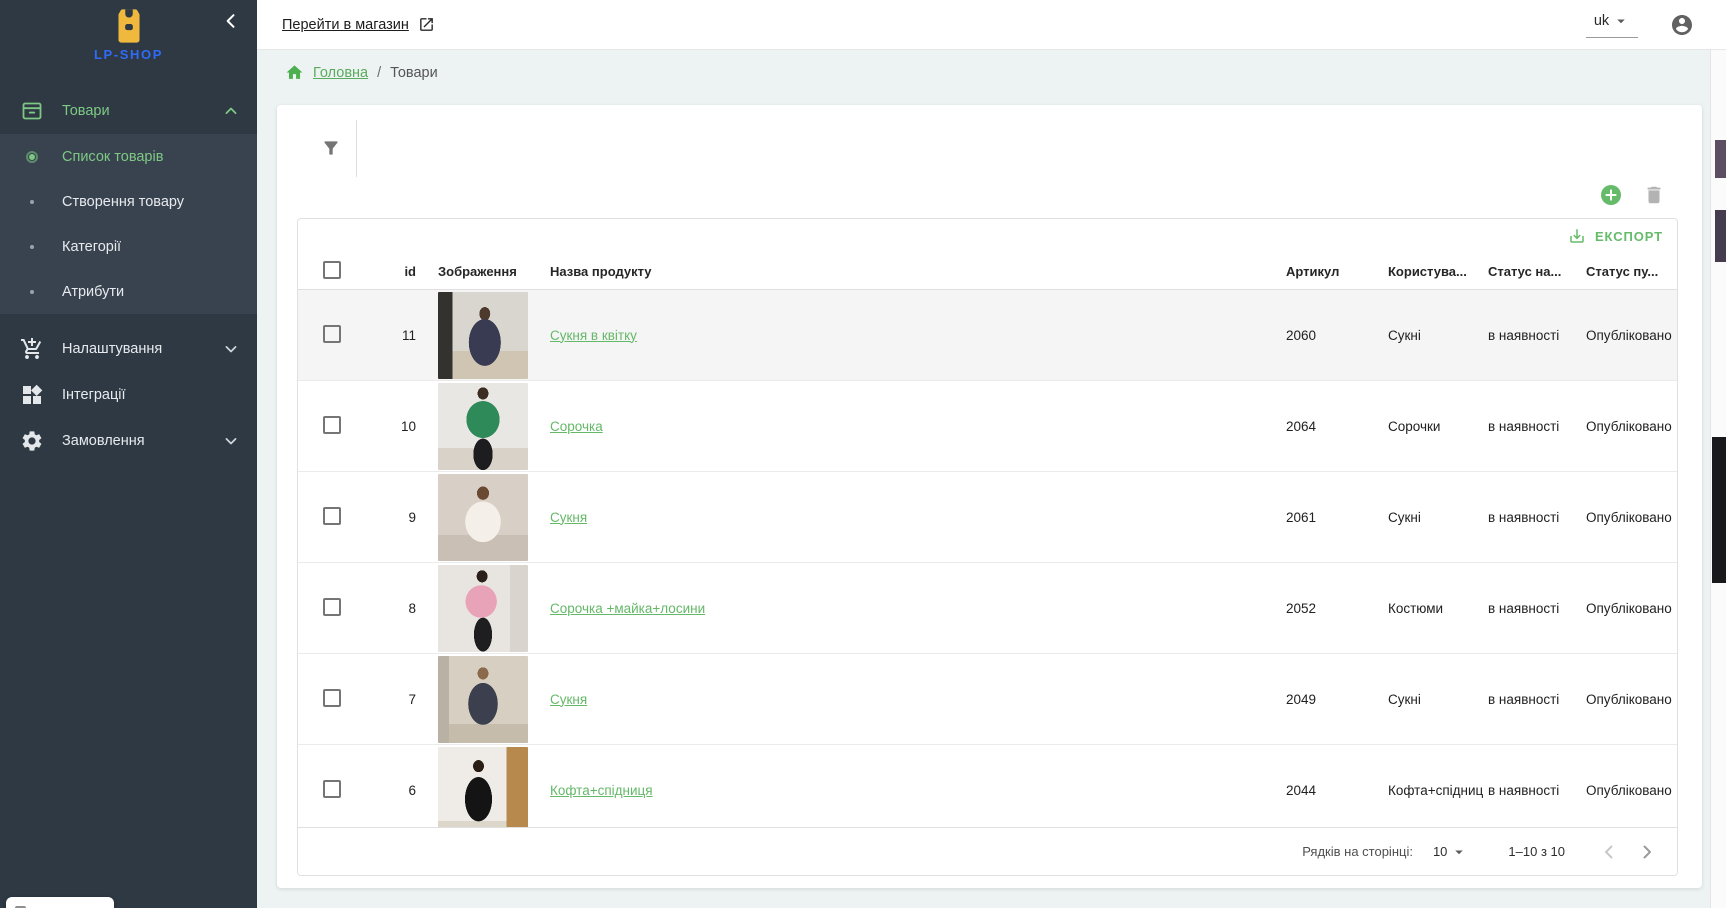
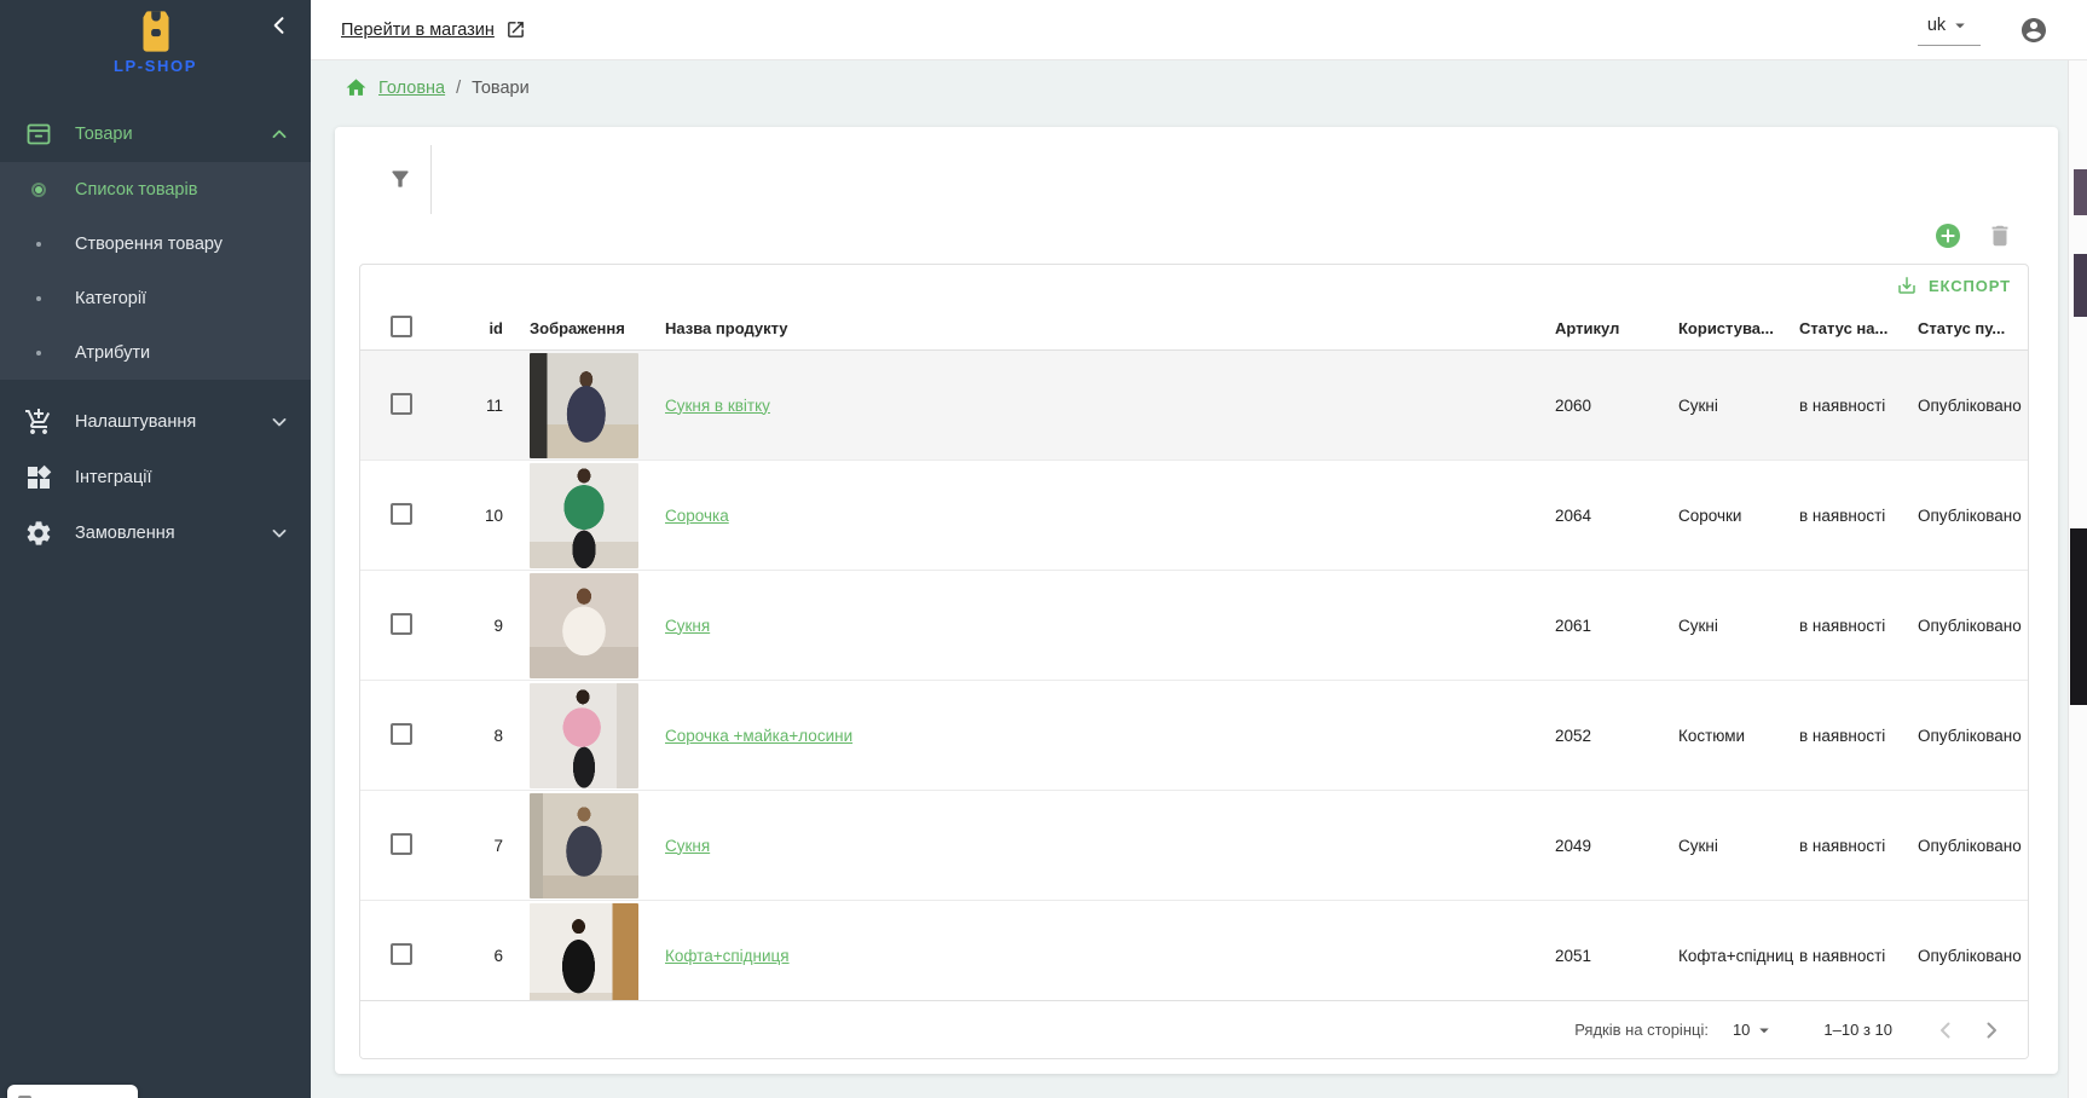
  LP-SHOP
  Товари
  Список товарів
  Створення товару
  Категорії
  Атрибути
  Налаштування
  Інтеграції
  Замовлення
  Перейти в магазин
  uk
  Головна
  /
  Товари
  ЕКСПОРТ
  id
  Зображення
  Назва продукту
  Артикул
  Користува...
  Статус на...
  Статус пу...
  11
  Сукня в квітку
  2060
  Сукні
  в наявності
  Опубліковано
  10
  Сорочка
  2064
  Сорочки
  в наявності
  Опубліковано
  9
  Сукня
  2061
  Сукні
  в наявності
  Опубліковано
  8
  Сорочка +майка+лосини
  2052
  Костюми
  в наявності
  Опубліковано
  7
  Сукня
  2049
  Сукні
  в наявності
  Опубліковано
  6
  Кофта+спідниця
- 2044
+ 2051
  Кофта+спідниц
  в наявності
  Опубліковано
  Рядків на сторінці:
  10
  1–10 з 10
